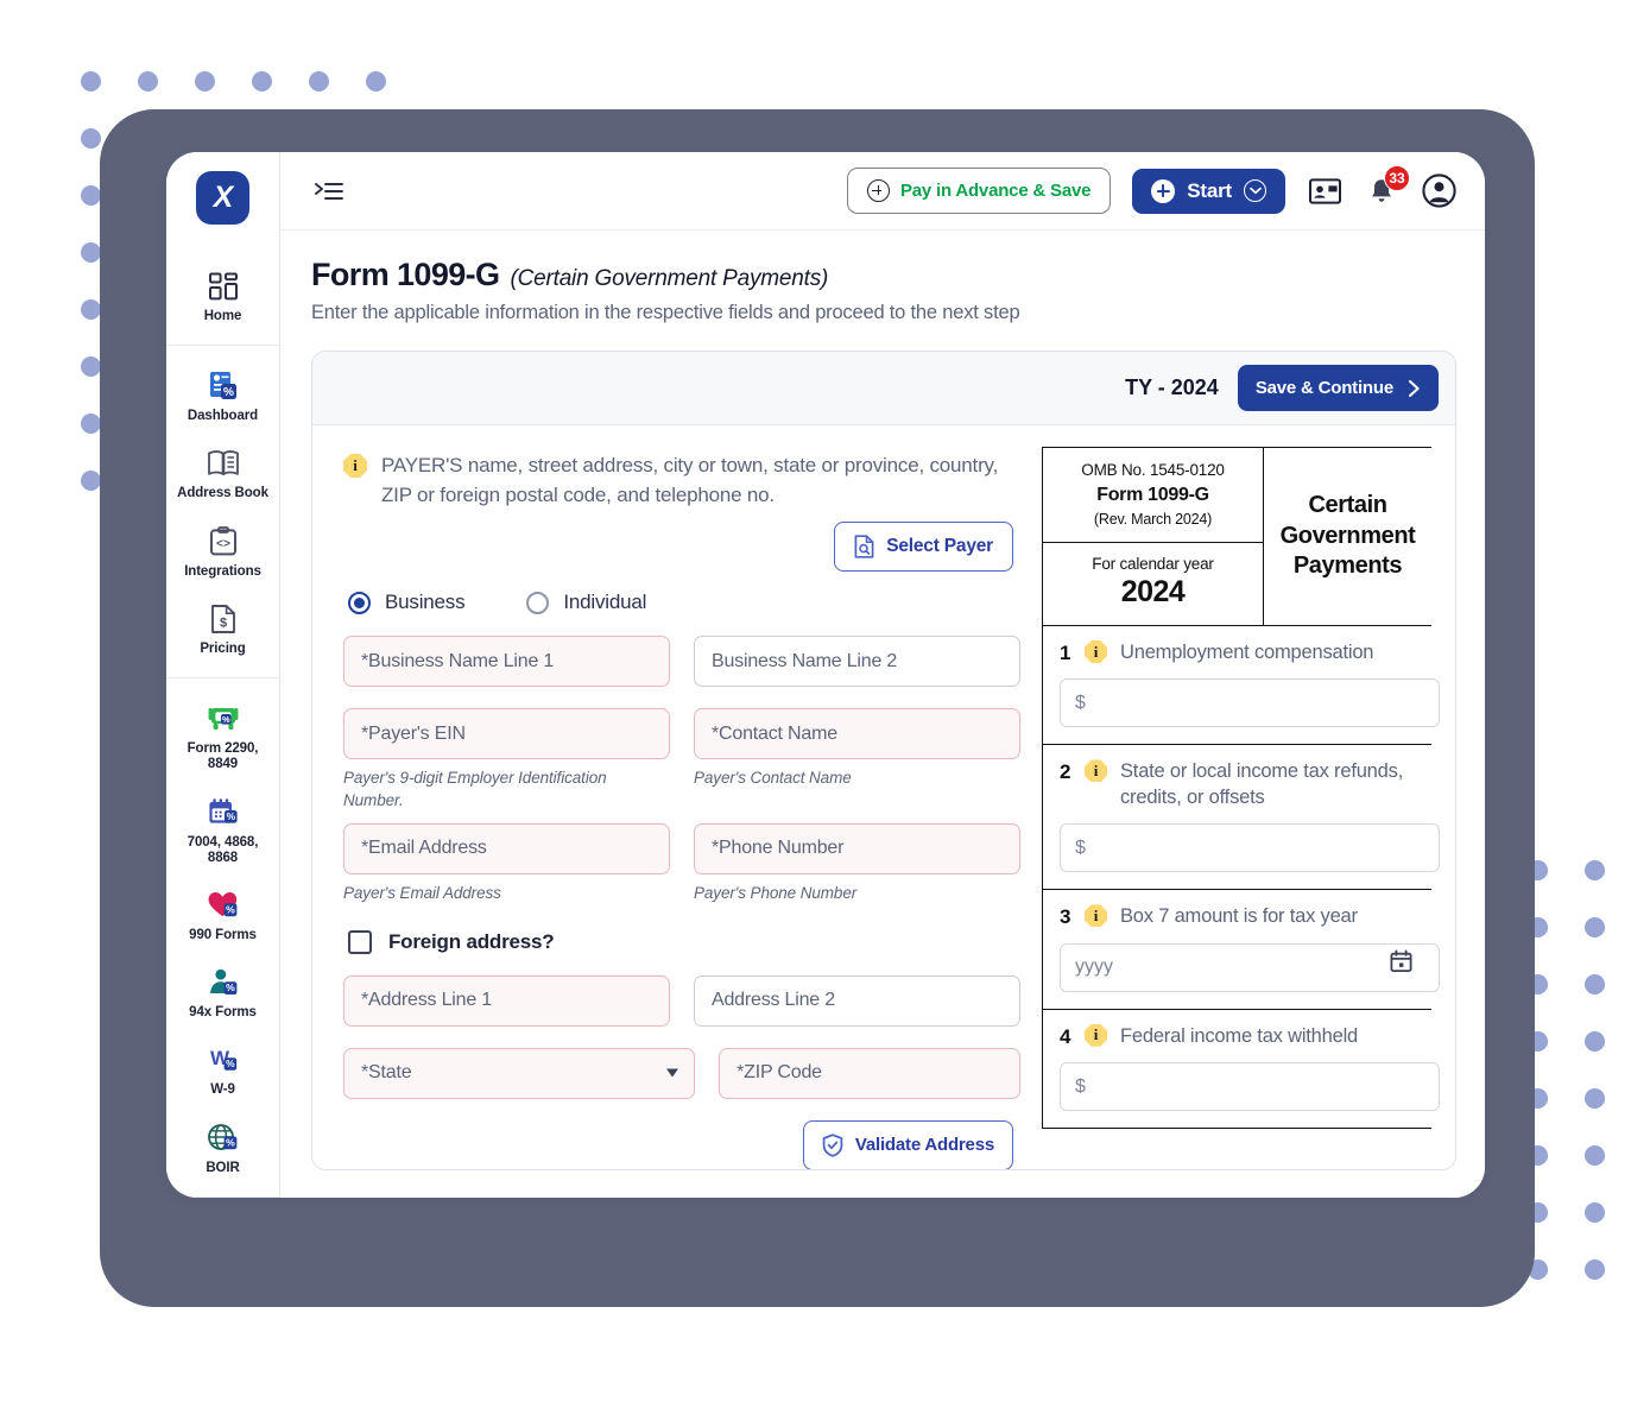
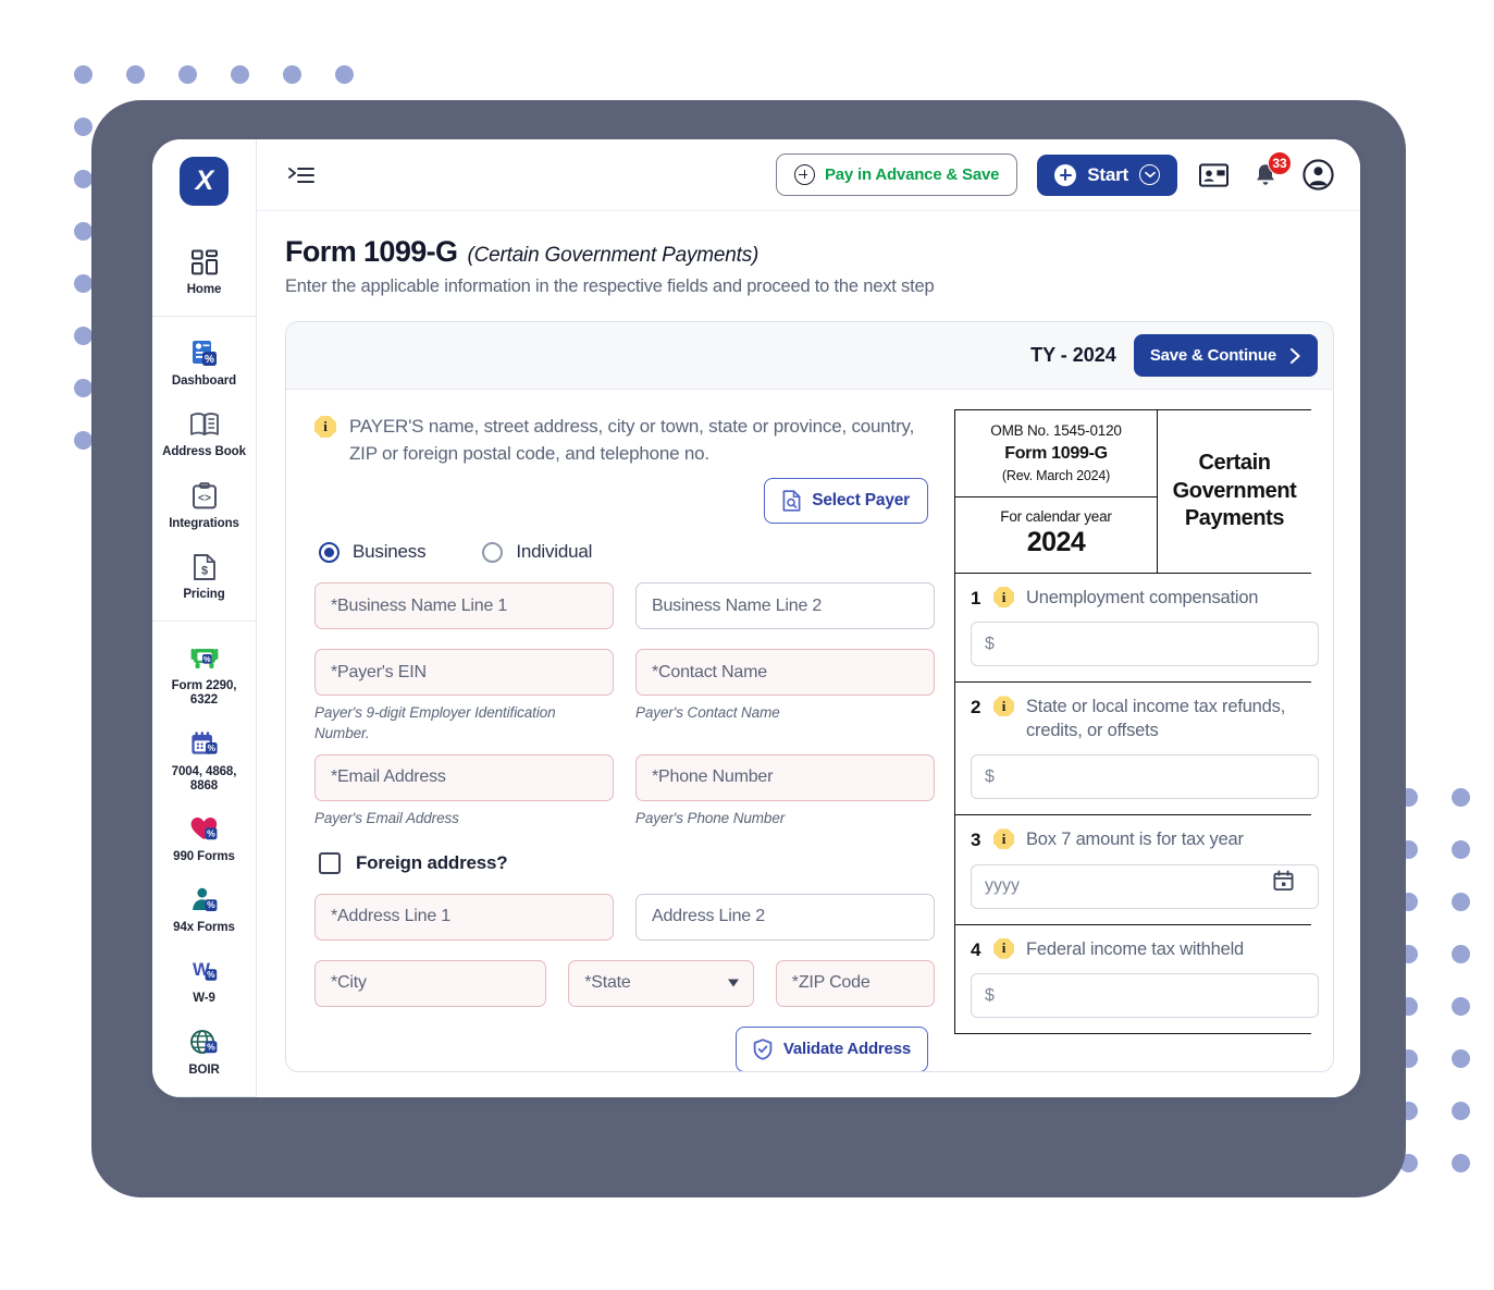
  X
  Home
  %
  Dashboard
  Address Book
  <>
  Integrations
  $
  Pricing
  %
- Form 2290, 8849
+ Form 2290, 6322
  %
  7004, 4868, 8868
  %
  990 Forms
  %
  94x Forms
  W
  %
  W-9
  %
  BOIR
  Pay in Advance & Save
  Start
  33
  Form 1099-G
  (Certain Government Payments)
  Enter the applicable information in the respective fields and proceed to the next step
  TY - 2024
  Save & Continue
  PAYER'S name, street address, city or town, state or province, country, ZIP or foreign postal code, and telephone no.
  Select Payer
  Business
  Individual
  *Business Name Line 1
  Business Name Line 2
  *Payer's EIN
  Payer's 9-digit Employer Identification Number.
  *Contact Name
  Payer's Contact Name
  *Email Address
  Payer's Email Address
  *Phone Number
  Payer's Phone Number
  Foreign address?
  *Address Line 1
  Address Line 2
+ *City
  *State
  *ZIP Code
  Validate Address
  OMB No. 1545-0120
  Form 1099-G
  (Rev. March 2024)
  For calendar year
  2024
  Certain Government Payments
  1
  Unemployment compensation
  $
  2
  State or local income tax refunds, credits, or offsets
  $
  3
  Box 7 amount is for tax year
  yyyy
  4
  Federal income tax withheld
  $
